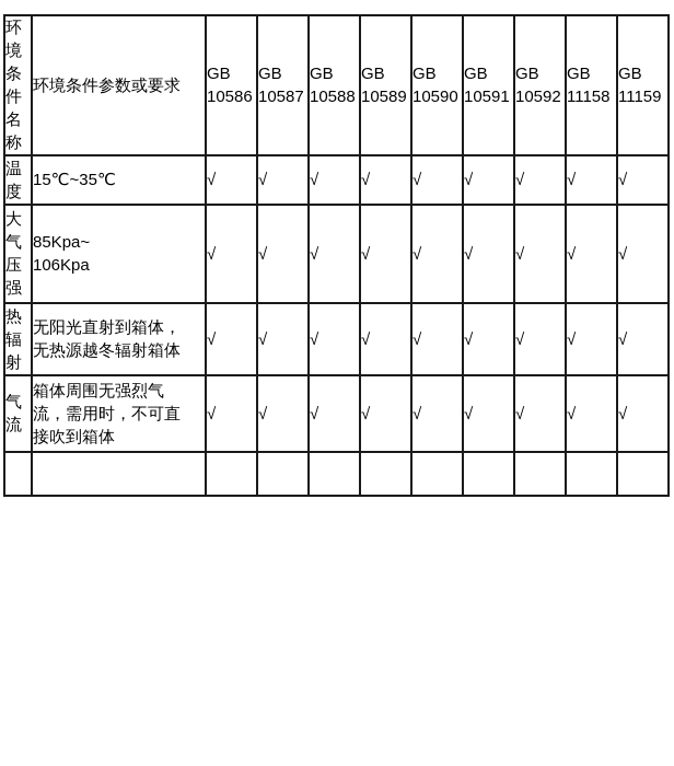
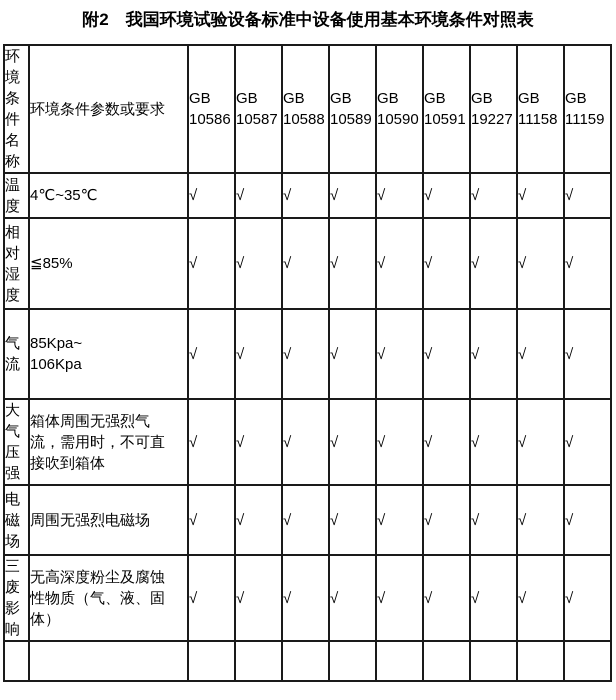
+ 附2 我国环境试验设备标准中设备使用基本环境条件对照表
- 环境条件名称	环境条件参数或要求	GB 10586	GB 10587	GB 10588	GB 10589	GB 10590	GB 10591	GB 10592	GB 11158	GB 11159
+ 环境条件名称	环境条件参数或要求	GB 10586	GB 10587	GB 10588	GB 10589	GB 10590	GB 10591	GB 19227	GB 11158	GB 11159
- 温度	15℃~35℃	√	√	√	√	√	√	√	√	√
+ 温度	4℃~35℃	√	√	√	√	√	√	√	√	√
+ 相对湿度	≦85%	√	√	√	√	√	√	√	√	√
- 大气压强	85Kpa~ 106Kpa	√	√	√	√	√	√	√	√	√
+ 气流	85Kpa~ 106Kpa	√	√	√	√	√	√	√	√	√
- 热辐射	无阳光直射到箱体， 无热源越冬辐射箱体	√	√	√	√	√	√	√	√	√
- 气流	箱体周围无强烈气 流，需用时，不可直 接吹到箱体	√	√	√	√	√	√	√	√	√
+ 大气压强	箱体周围无强烈气 流，需用时，不可直 接吹到箱体	√	√	√	√	√	√	√	√	√
+ 电磁场	周围无强烈电磁场	√	√	√	√	√	√	√	√	√
+ 三废影响	无高深度粉尘及腐蚀 性物质（气、液、固 体）	√	√	√	√	√	√	√	√	√
